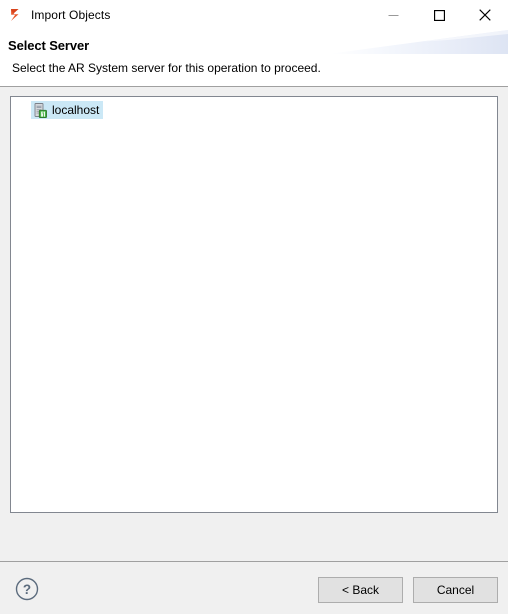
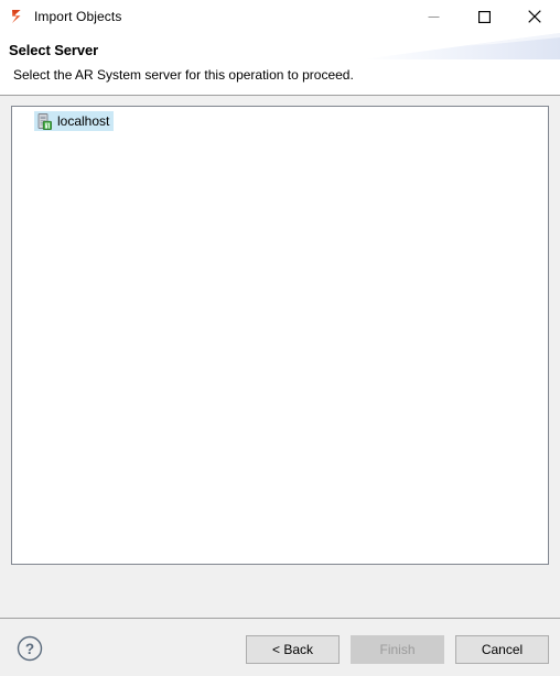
  Import Objects
  Select Server
  Select the AR System server for this operation to proceed.
  localhost
  ?
  < Back
+ Finish
  Cancel
